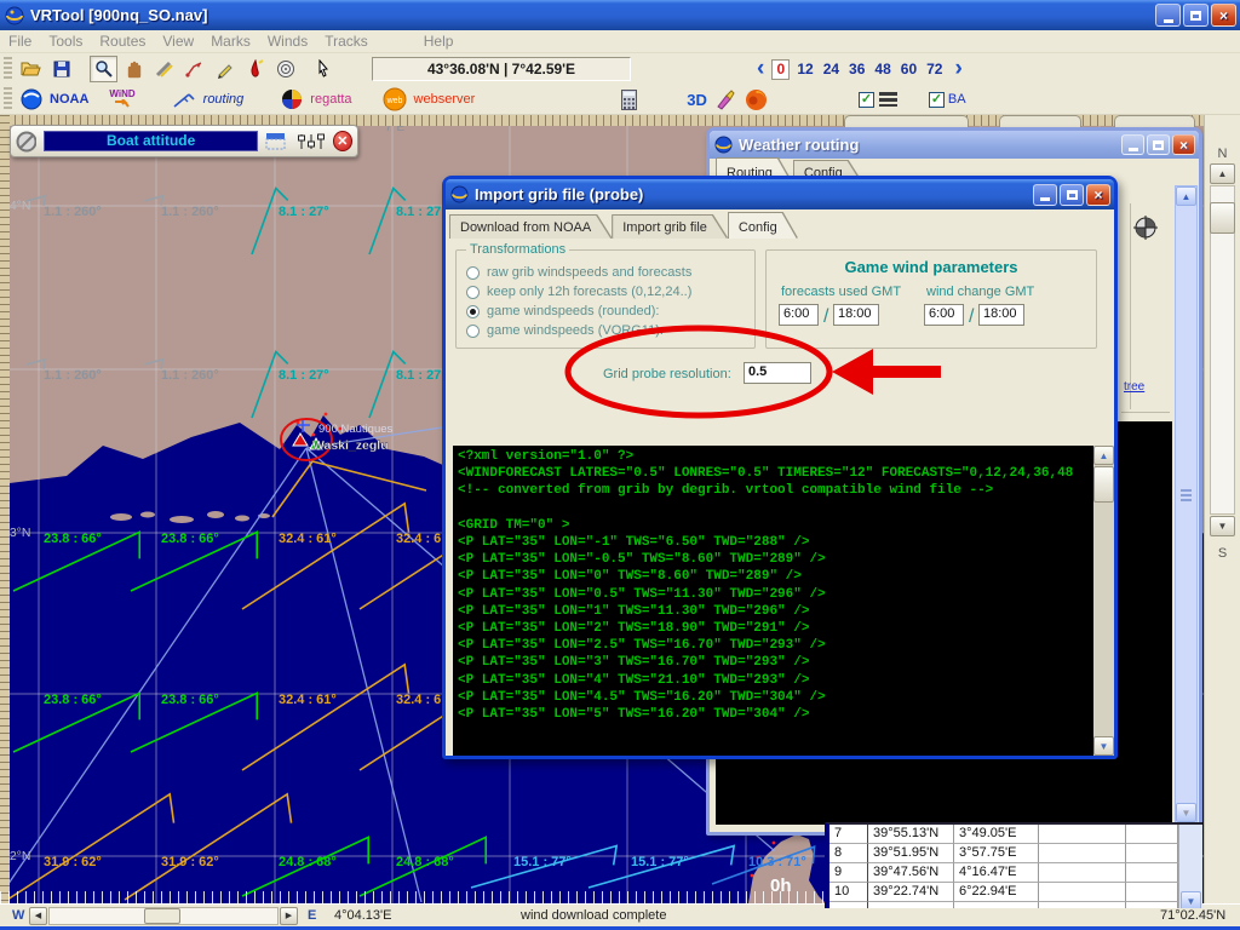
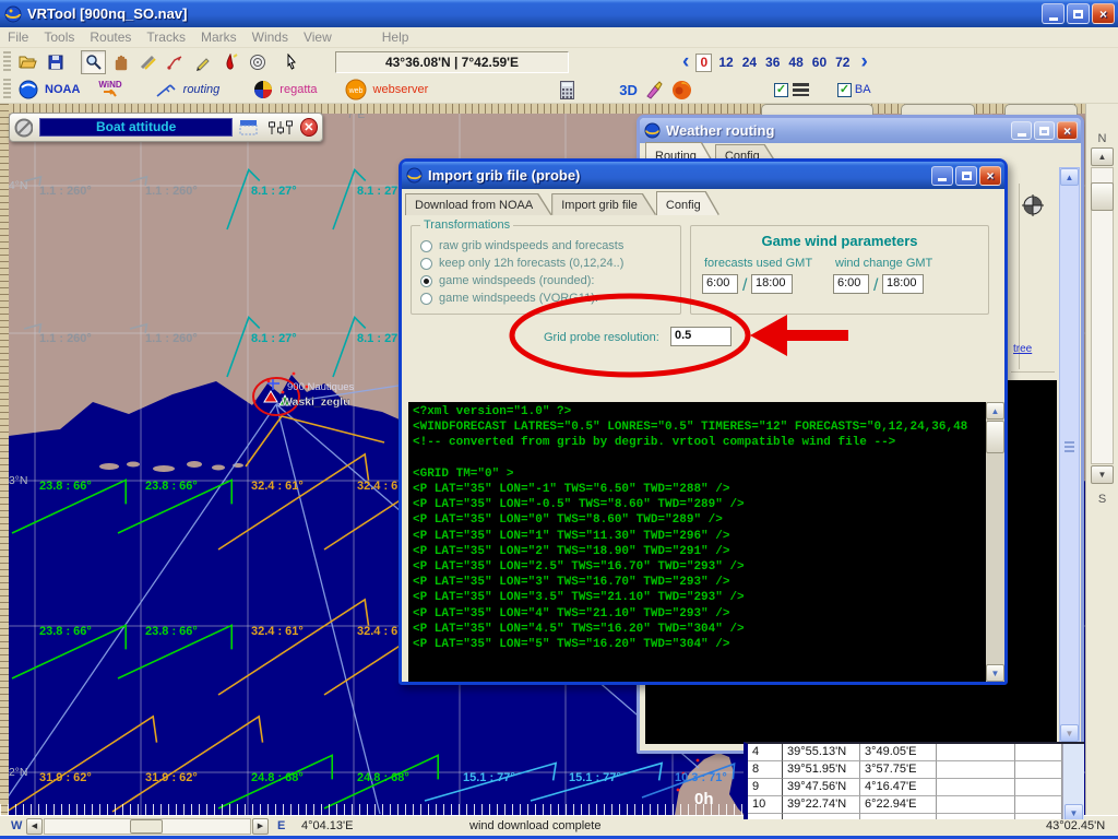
  1.1 : 260°
  1.1 : 260°
  8.1 : 27°
  8.1 : 27
  1.1 : 260°
  1.1 : 260°
  8.1 : 27°
  8.1 : 27
  23.8 : 66°
  23.8 : 66°
  32.4 : 61°
  32.4 : 6
  23.8 : 66°
  23.8 : 66°
  32.4 : 61°
  32.4 : 6
  31.9 : 62°
  31.9 : 62°
  24.8 : 68°
  24.8 : 68°
  15.1 : 77°
  15.1 : 77°
  10.3 : 71°
  4°N
  3°N
  2°N
  7°E
  0h
  900 Nautiques
  Waski_zeglu
  VRTool [900nq_SO.nav]
  ×
  File
  Tools
  Routes
- View
+ Tracks
  Marks
  Winds
- Tracks
+ View
  Help
  43°36.08'N | 7°42.59'E
  ‹
  0
  12
  24
  36
  48
  60
  72
  ›
  NOAA
  WiND
  routing
  regatta
  webserver
  3D
  ✓
  ✓
  BA
  Boat attitude
  ✕
  Weather routing
  ×
  Routing
  Config
  tree
  ▲
  ▼
  Import grib file (probe)
  ×
  Download from NOAA
  Import grib file
  Config
  Transformations
  raw grib windspeeds and forecasts
  keep only 12h forecasts (0,12,24..)
  game windspeeds (rounded):
  game windspeeds (VOR
  Game wind parameters
  forecasts used GMT
  wind change GMT
  6:00
  /
  18:00
  6:00
  /
  18:00
  Grid probe resolution:
  0.5
  <?xml version="1.0" ?>
  <WINDFORECAST LATRES="0.5" LONRES="0.5" TIMERES="12" FORECASTS="0,12,24,36,48
  <!-- converted from grib by degrib. vrtool compatible wind file -->
  <GRID TM="0" >
  <P LAT="35" LON="-1" TWS="6.50" TWD="288" />
  <P LAT="35" LON="-0.5" TWS="8.60" TWD="289" />
  <P LAT="35" LON="0" TWS="8.60" TWD="289" />
- <P LAT="35" LON="0.5" TWS="11.30" TWD="296" />
  <P LAT="35" LON="1" TWS="11.30" TWD="296" />
  <P LAT="35" LON="2" TWS="18.90" TWD="291" />
  <P LAT="35" LON="2.5" TWS="16.70" TWD="293" />
  <P LAT="35" LON="3" TWS="16.70" TWD="293" />
+ <P LAT="35" LON="3.5" TWS="21.10" TWD="293" />
  <P LAT="35" LON="4" TWS="21.10" TWD="293" />
  <P LAT="35" LON="4.5" TWS="16.20" TWD="304" />
  <P LAT="35" LON="5" TWS="16.20" TWD="304" />
  ▲
  ▼
  N
  ▲
  ▼
  S
- 7
+ 4
  39°55.13'N
  3°49.05'E
  8
  39°51.95'N
  3°57.75'E
  9
  39°47.56'N
  4°16.47'E
  10
  39°22.74'N
  6°22.94'E
  ▼
  W
  E
  4°04.13'E
  wind download complete
- 71°02.45'N
+ 43°02.45'N
